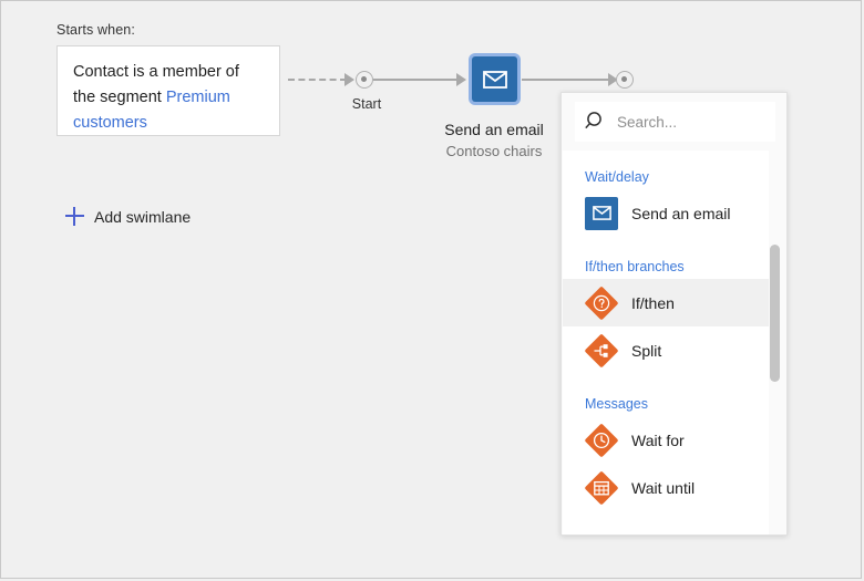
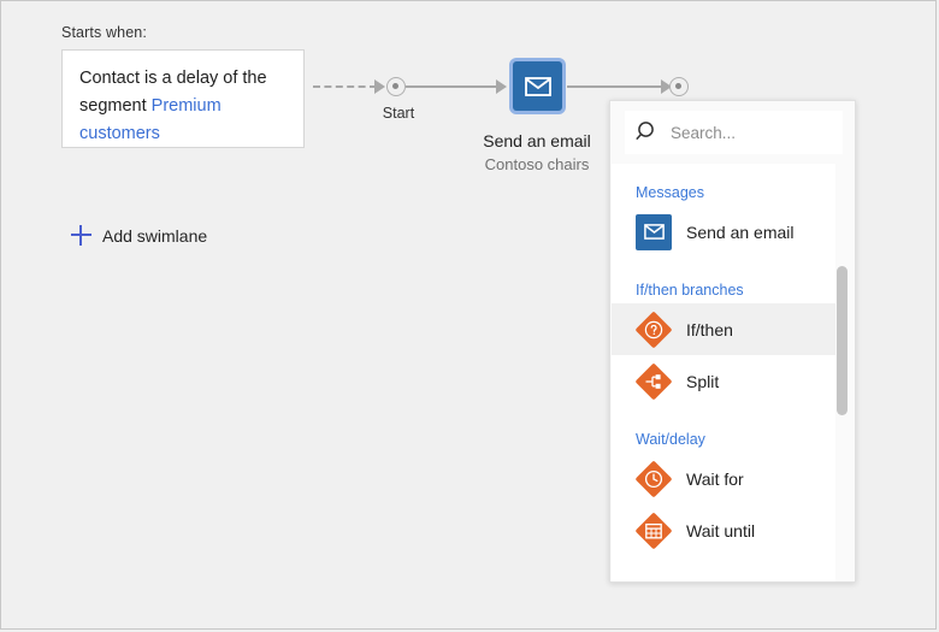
  Starts when:
- Contact is a member of the segment Premium customers
+ Contact is a delay of the segment Premium customers
  Add swimlane
  Start
  Send an email
  Contoso chairs
  Search...
- Wait/delay
+ Messages
  Send an email
  If/then branches
  If/then
  Split
- Messages
+ Wait/delay
  Wait for
  Wait until
